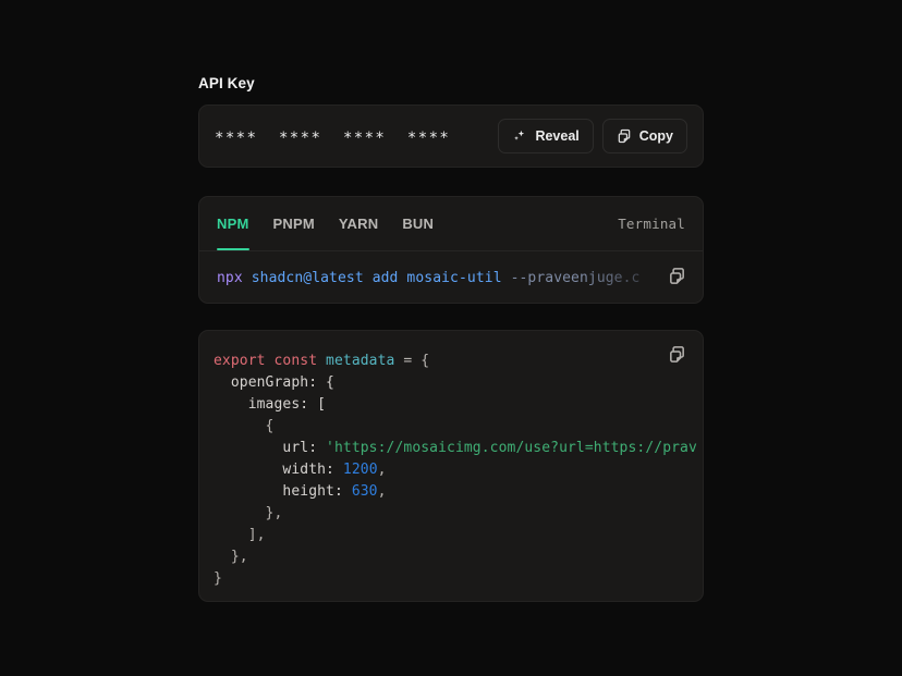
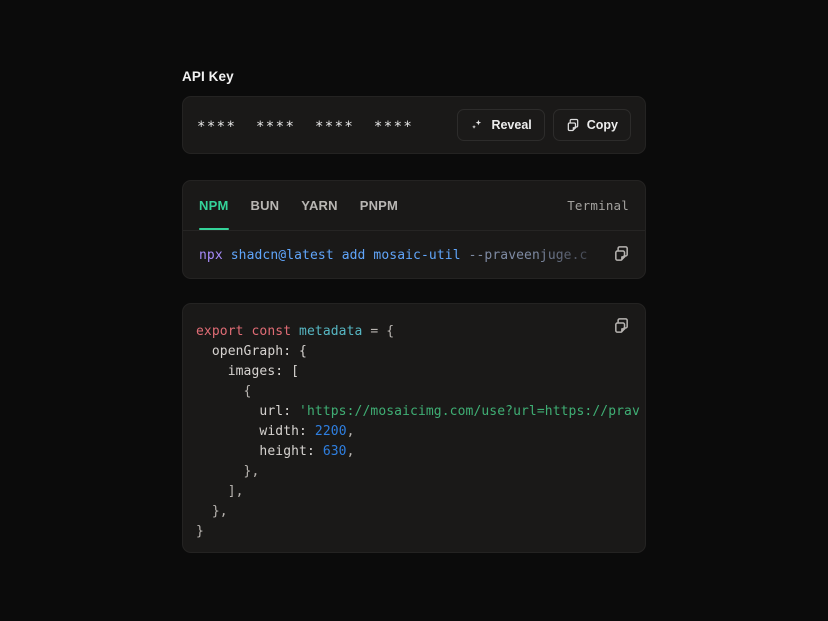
  API Key
  **** **** **** ****
  Reveal
  Copy
  NPM
- PNPM
+ BUN
  YARN
- BUN
+ PNPM
  Terminal
  npx shadcn@latest add mosaic-util --praveenjuge.c
- export const metadata = { openGraph: { images: [ { url: 'https://mosaicimg.com/use?url=https://prav width: 1200, height: 630, }, ], }, }
+ export const metadata = { openGraph: { images: [ { url: 'https://mosaicimg.com/use?url=https://prav width: 2200, height: 630, }, ], }, }
